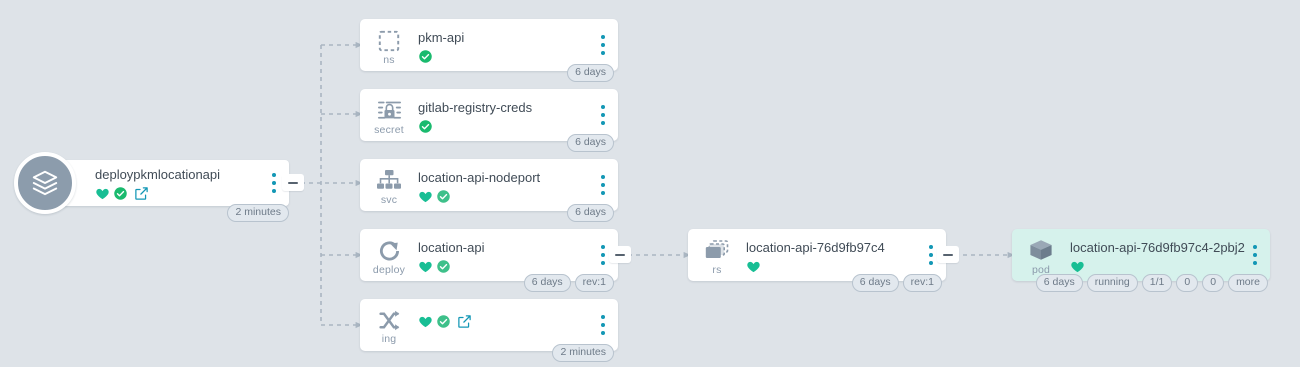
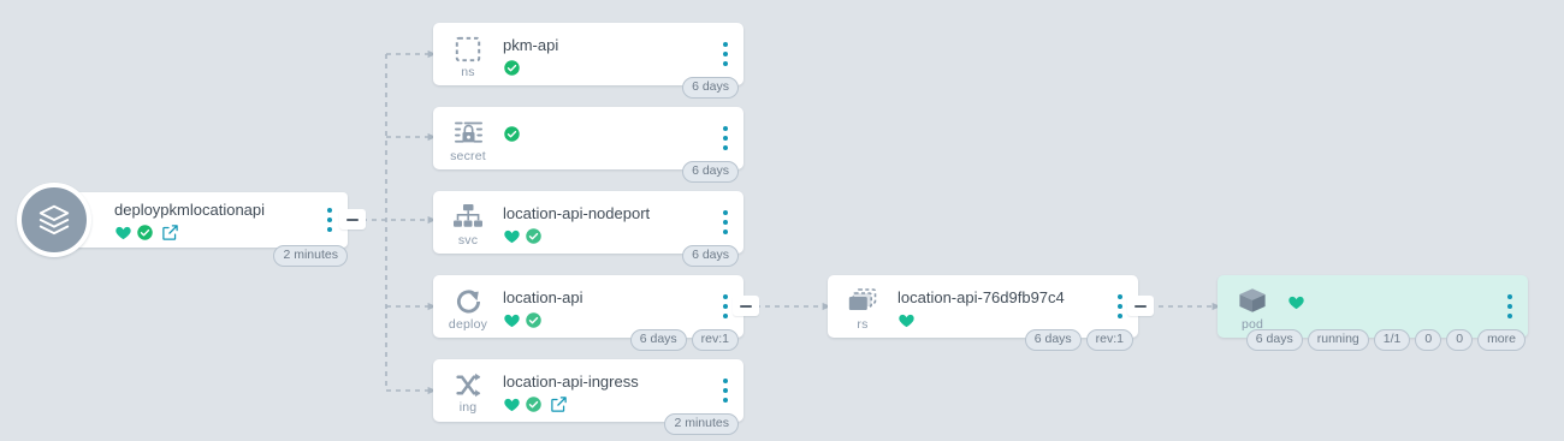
  deploypkmlocationapi
  2 minutes
  ns
  pkm-api
  6 days
  secret
- gitlab-registry-creds
  6 days
  svc
  location-api-nodeport
  6 days
  deploy
  location-api
  6 days
  rev:1
  ing
+ location-api-ingress
  2 minutes
  rs
  location-api-76d9fb97c4
  6 days
  rev:1
  pod
- location-api-76d9fb97c4-2pbj2
  6 days
  running
  1/1
  0
  0
  more
